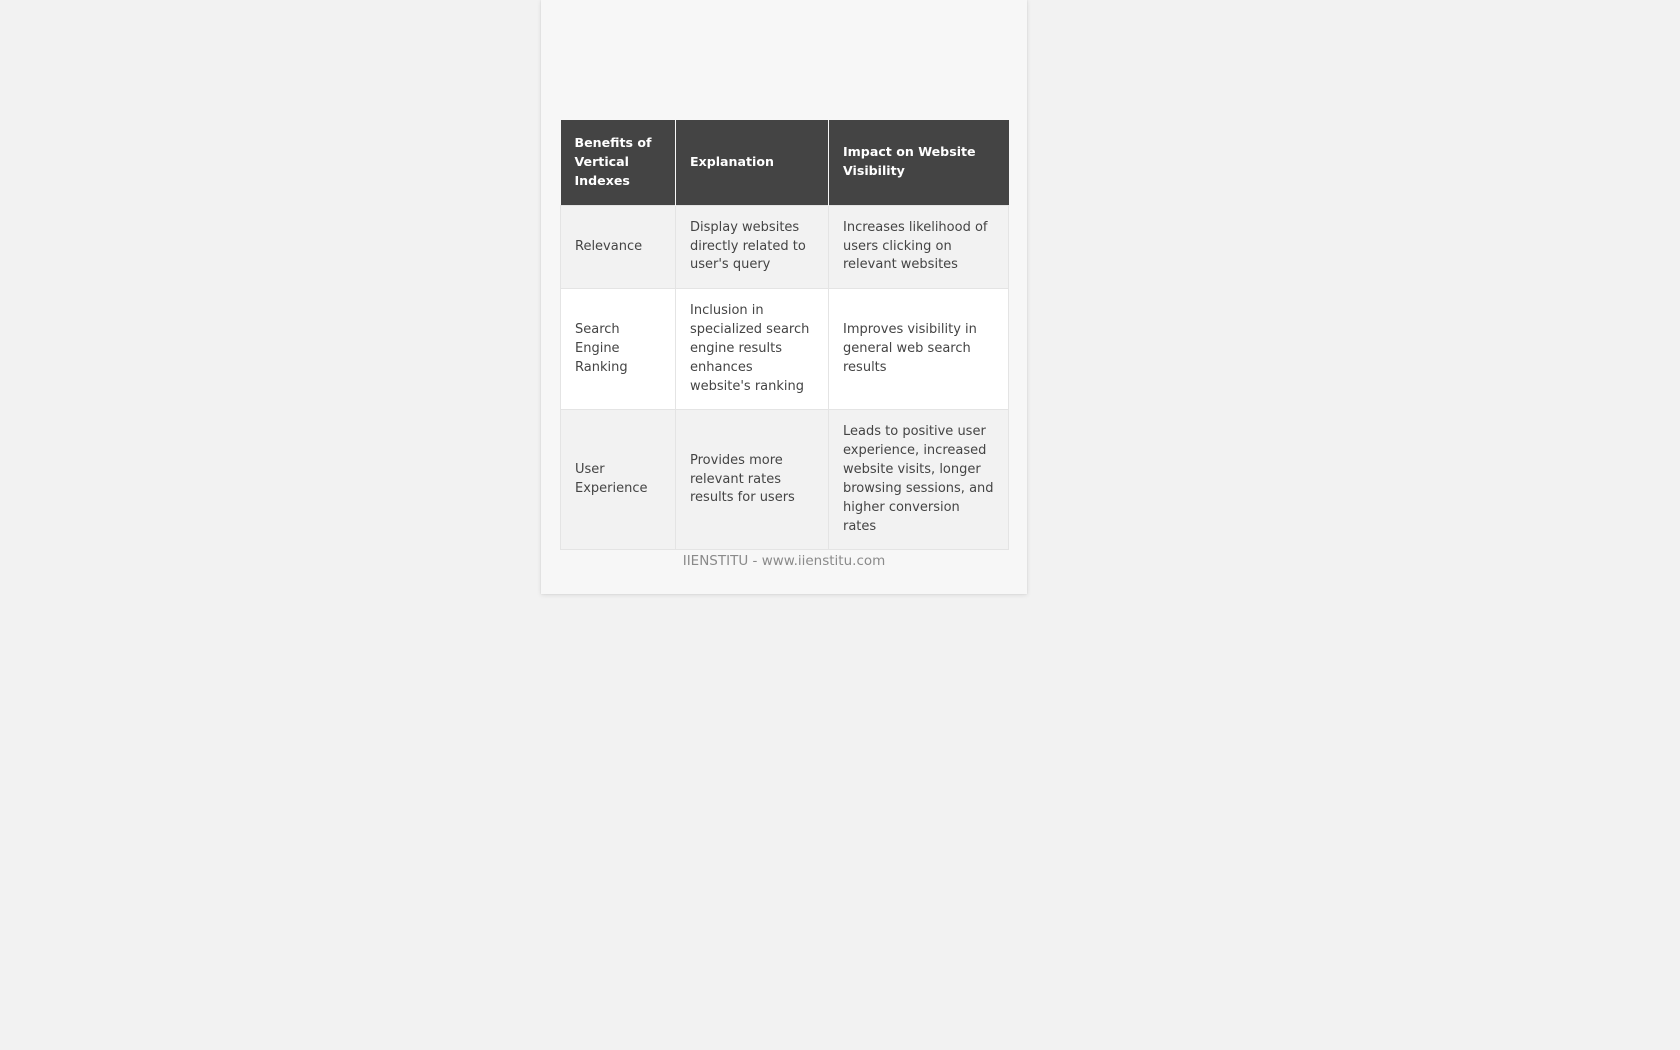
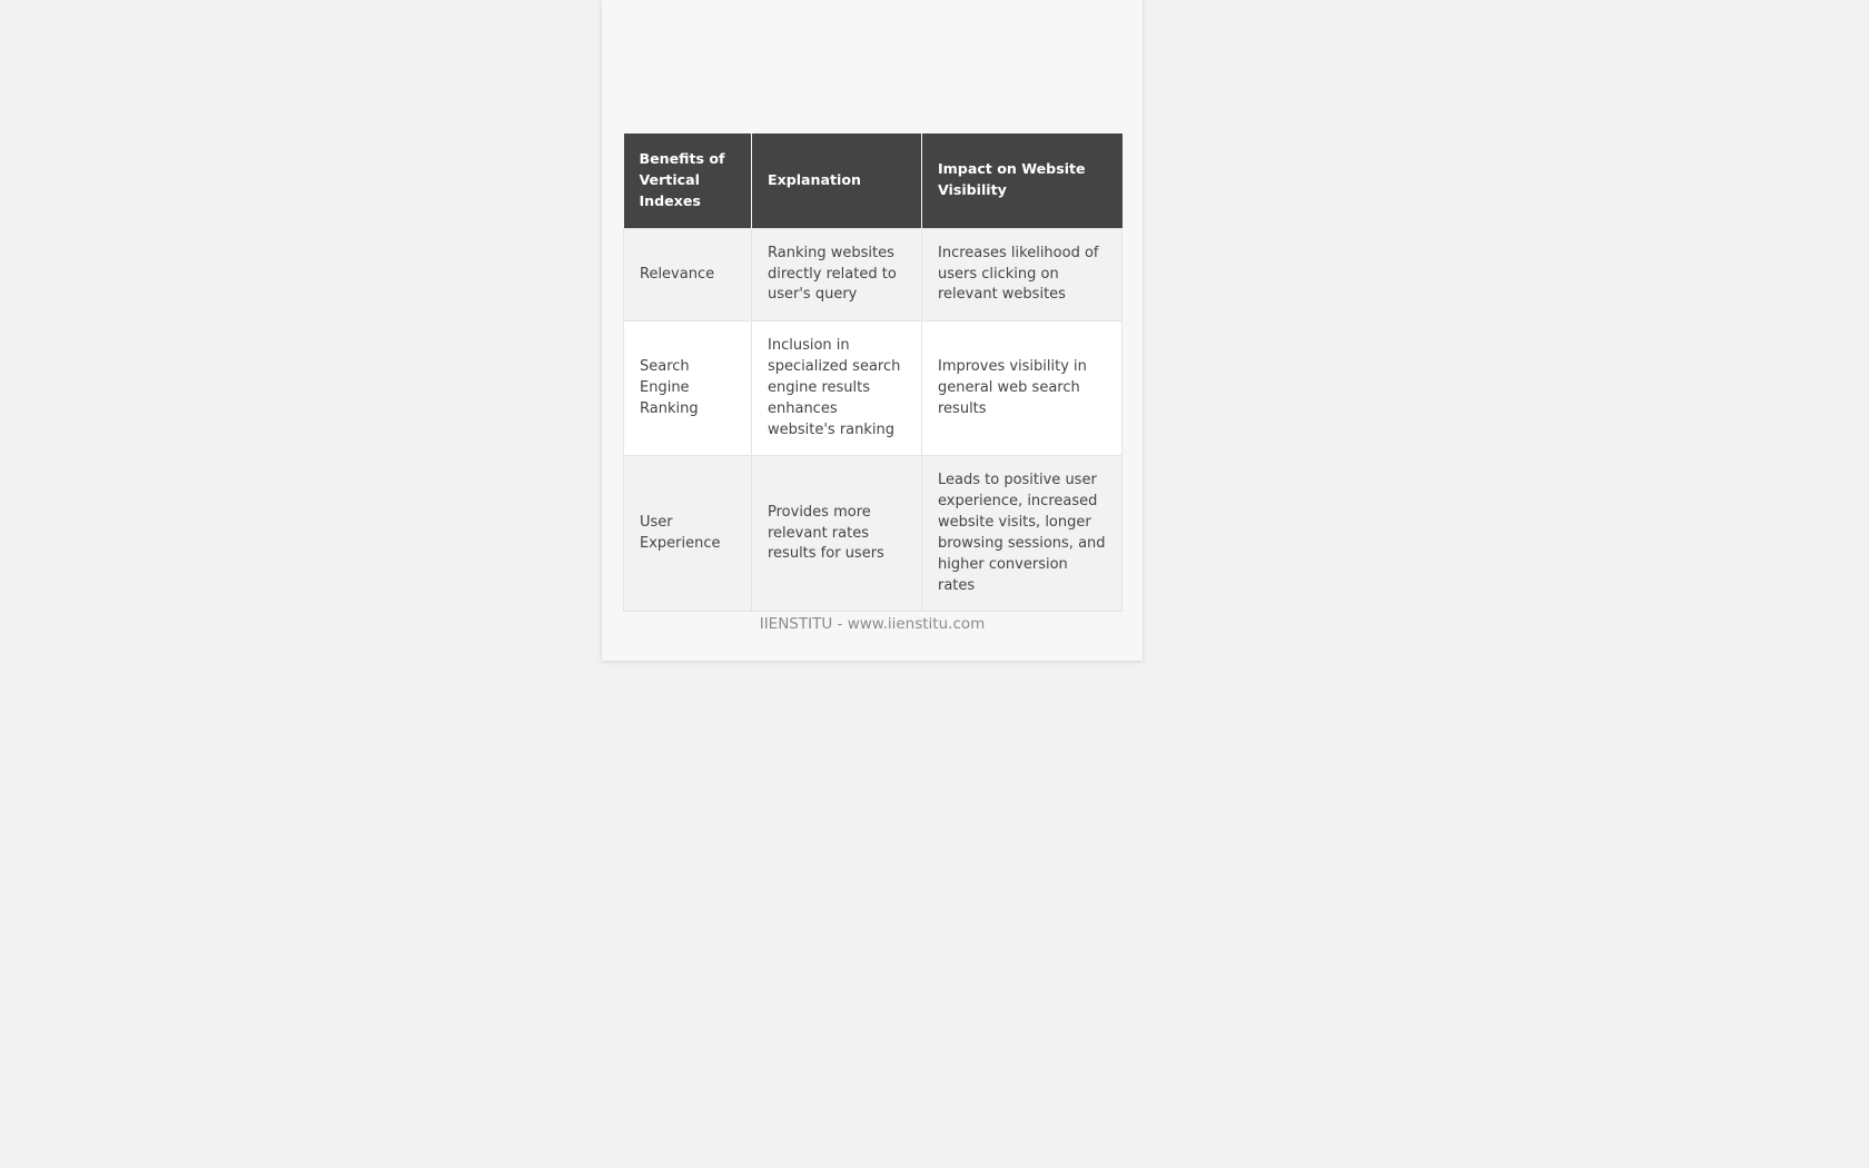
  Benefits of Vertical Indexes	Explanation	Impact on Website Visibility
- Relevance	Display websites directly related to user's query	Increases likelihood of users clicking on relevant websites
+ Relevance	Ranking websites directly related to user's query	Increases likelihood of users clicking on relevant websites
  Search Engine Ranking	Inclusion in specialized search engine results enhances website's ranking	Improves visibility in general web search results
  User Experience	Provides more relevant rates results for users	Leads to positive user experience, increased website visits, longer browsing sessions, and higher conversion rates
  IIENSTITU - www.iienstitu.com
